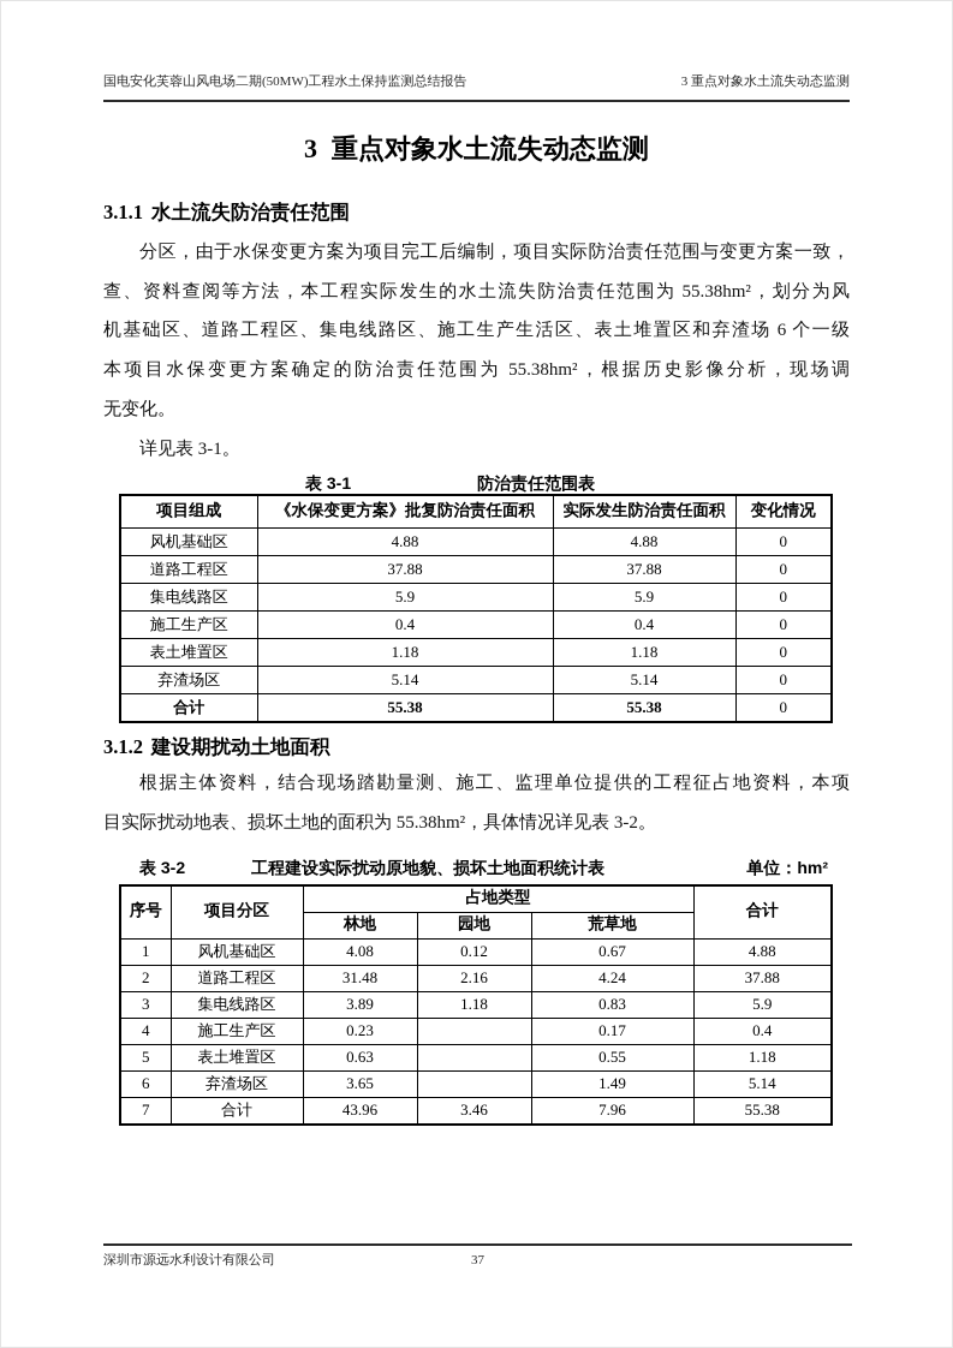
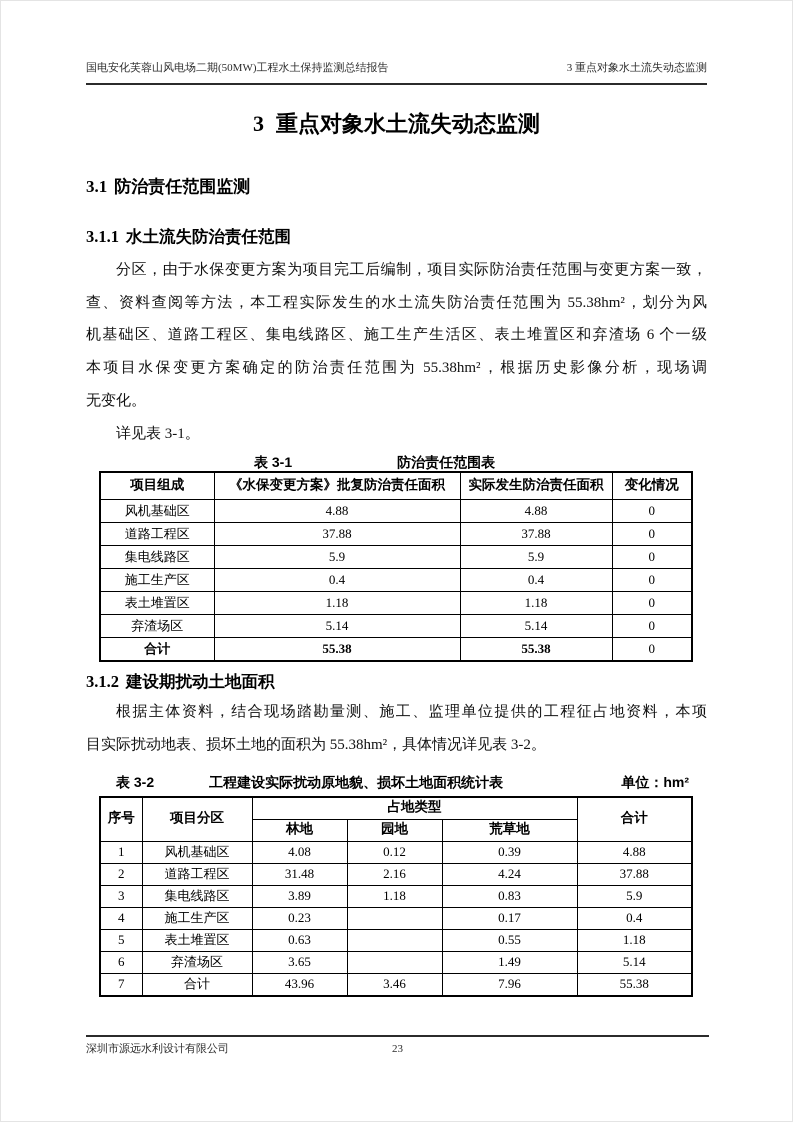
  国电安化芙蓉山风电场二期(50MW)工程水土保持监测总结报告
  3 重点对象水土流失动态监测
  3 重点对象水土流失动态监测
+ 3.1 防治责任范围监测
  3.1.1 水土流失防治责任范围
  分区，由于水保变更方案为项目完工后编制，项目实际防治责任范围与变更方案一致，
  查、资料查阅等方法，本工程实际发生的水土流失防治责任范围为 55.38hm²，划分为风
  机基础区、道路工程区、集电线路区、施工生产生活区、表土堆置区和弃渣场 6 个一级
  本项目水保变更方案确定的防治责任范围为 55.38hm²，根据历史影像分析，现场调
  无变化。
  详见表 3-1。
  表 3-1
  防治责任范围表
  项目组成	《水保变更方案》批复防治责任面积	实际发生防治责任面积	变化情况
  风机基础区	4.88	4.88	0
  道路工程区	37.88	37.88	0
  集电线路区	5.9	5.9	0
  施工生产区	0.4	0.4	0
  表土堆置区	1.18	1.18	0
  弃渣场区	5.14	5.14	0
  合计	55.38	55.38	0
  3.1.2 建设期扰动土地面积
  根据主体资料，结合现场踏勘量测、施工、监理单位提供的工程征占地资料，本项
  目实际扰动地表、损坏土地的面积为 55.38hm²，具体情况详见表 3-2。
  表 3-2
  工程建设实际扰动原地貌、损坏土地面积统计表
  单位：hm²
  序号	项目分区	占地类型	合计
  林地	园地	荒草地
- 1	风机基础区	4.08	0.12	0.67	4.88
+ 1	风机基础区	4.08	0.12	0.39	4.88
  2	道路工程区	31.48	2.16	4.24	37.88
  3	集电线路区	3.89	1.18	0.83	5.9
  4	施工生产区	0.23		0.17	0.4
  5	表土堆置区	0.63		0.55	1.18
  6	弃渣场区	3.65		1.49	5.14
  7	合计	43.96	3.46	7.96	55.38
  深圳市源远水利设计有限公司
- 37
+ 23
